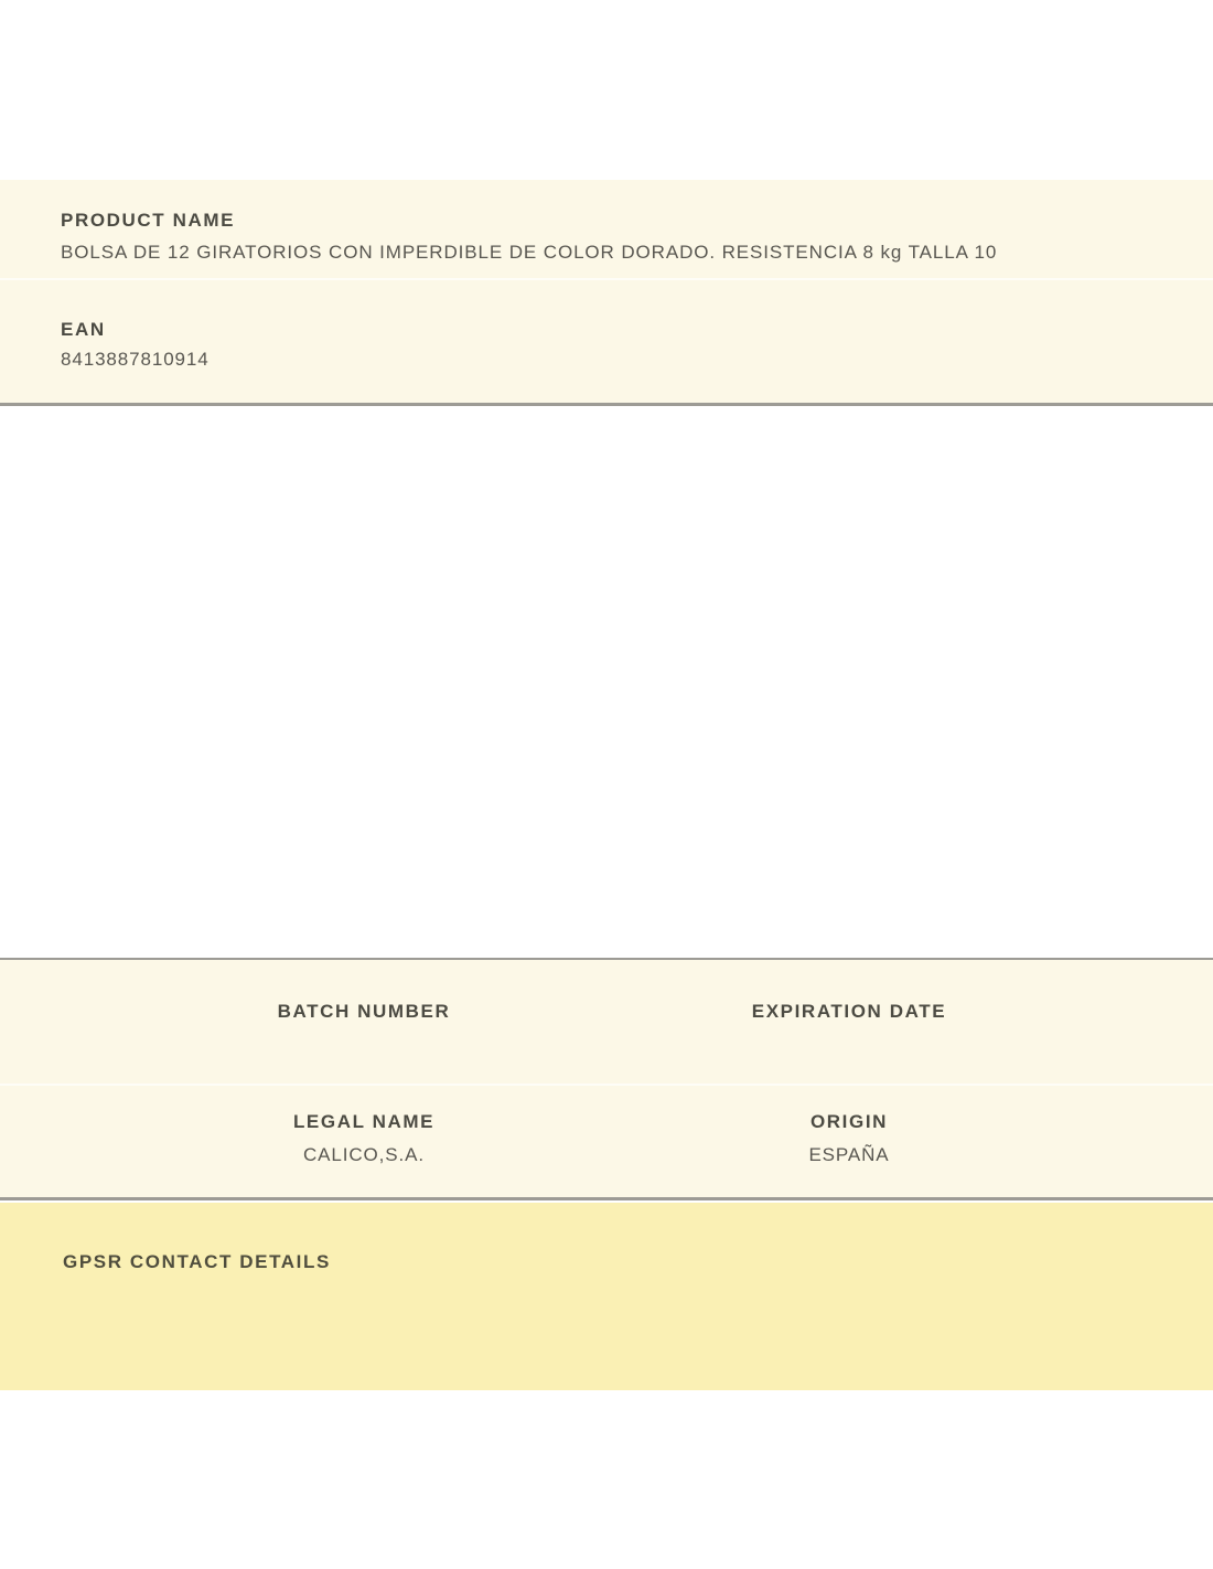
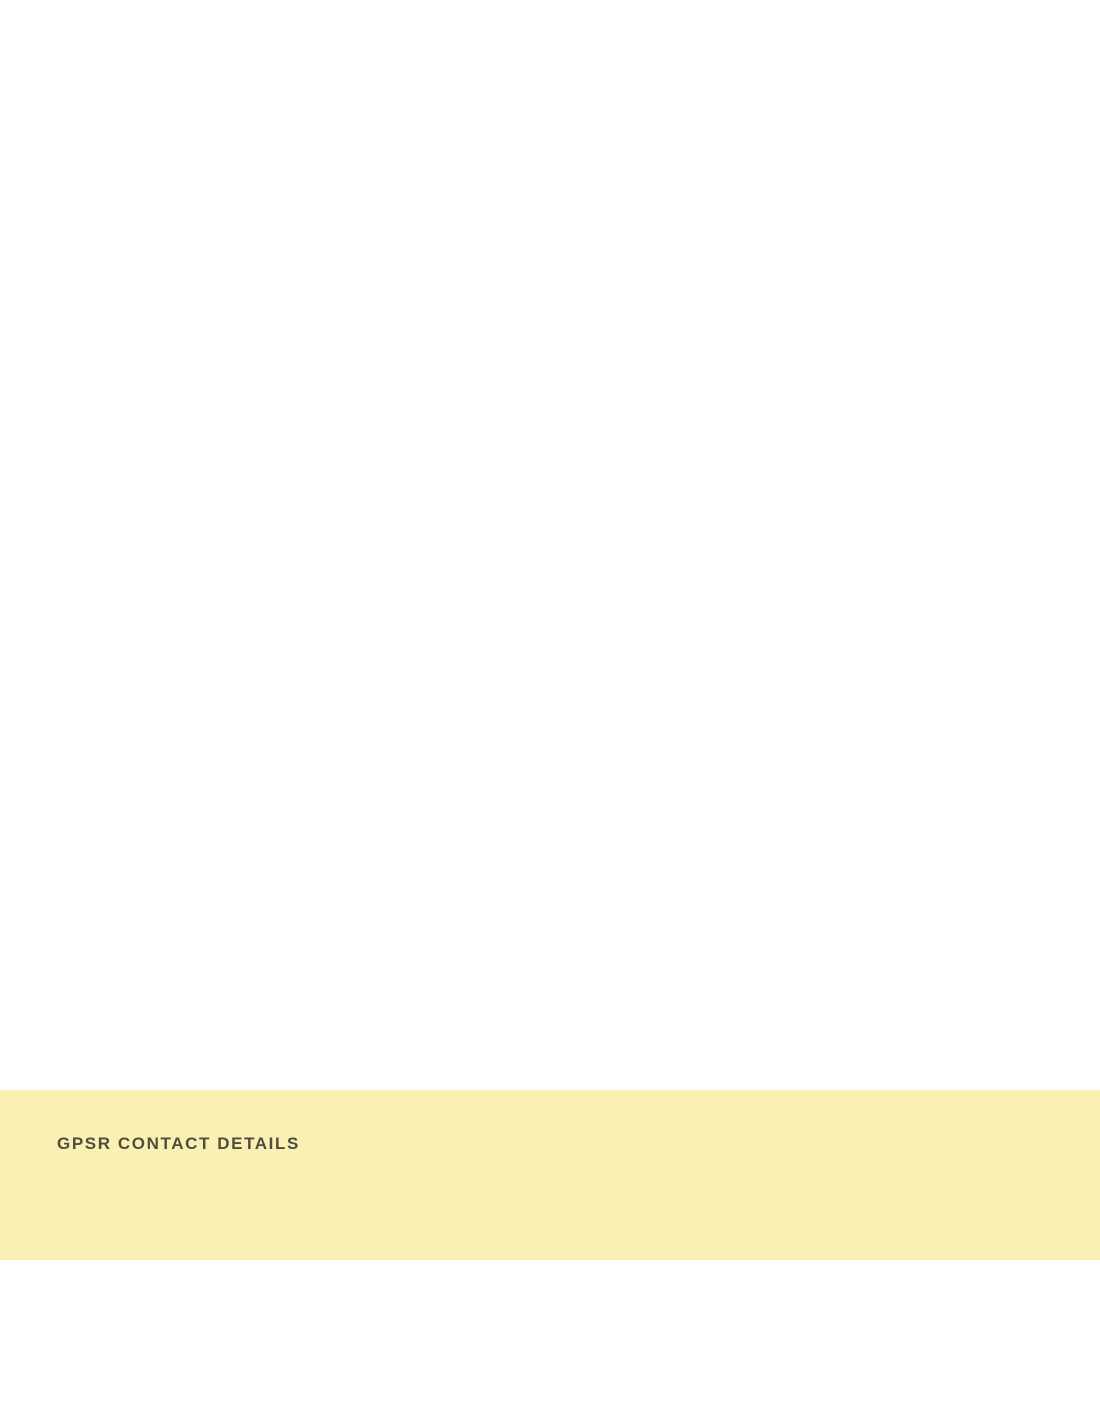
- PRODUCT NAME
- BOLSA DE 12 GIRATORIOS CON IMPERDIBLE DE COLOR DORADO. RESISTENCIA 8 kg TALLA 10
- EAN
- 8413887810914
- BATCH NUMBER
- EXPIRATION DATE
- LEGAL NAME
- ORIGIN
- CALICO,S.A.
- ESPAÑA
  GPSR CONTACT DETAILS
